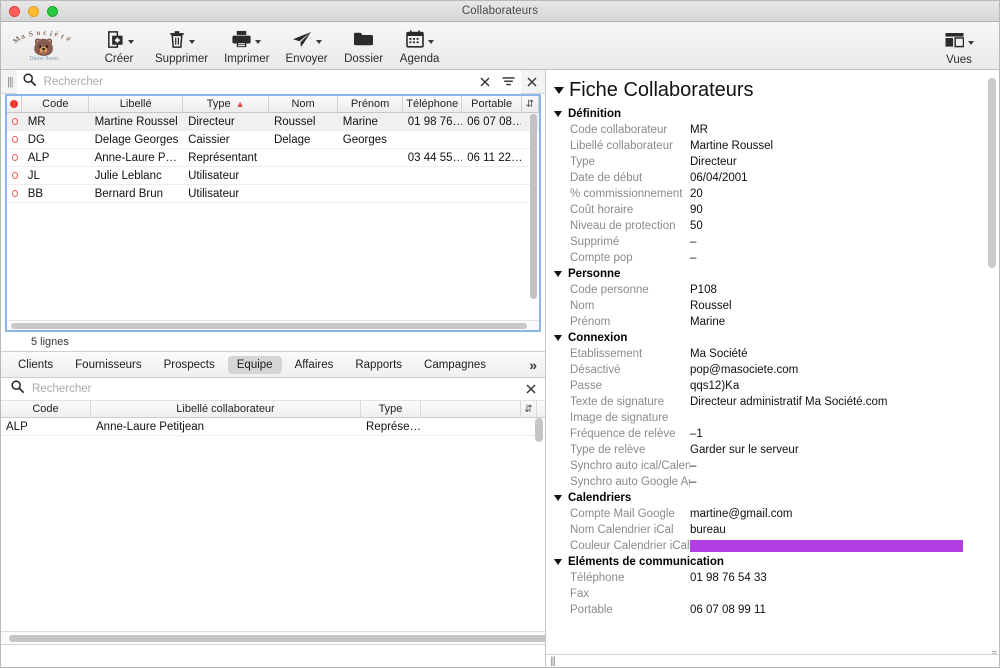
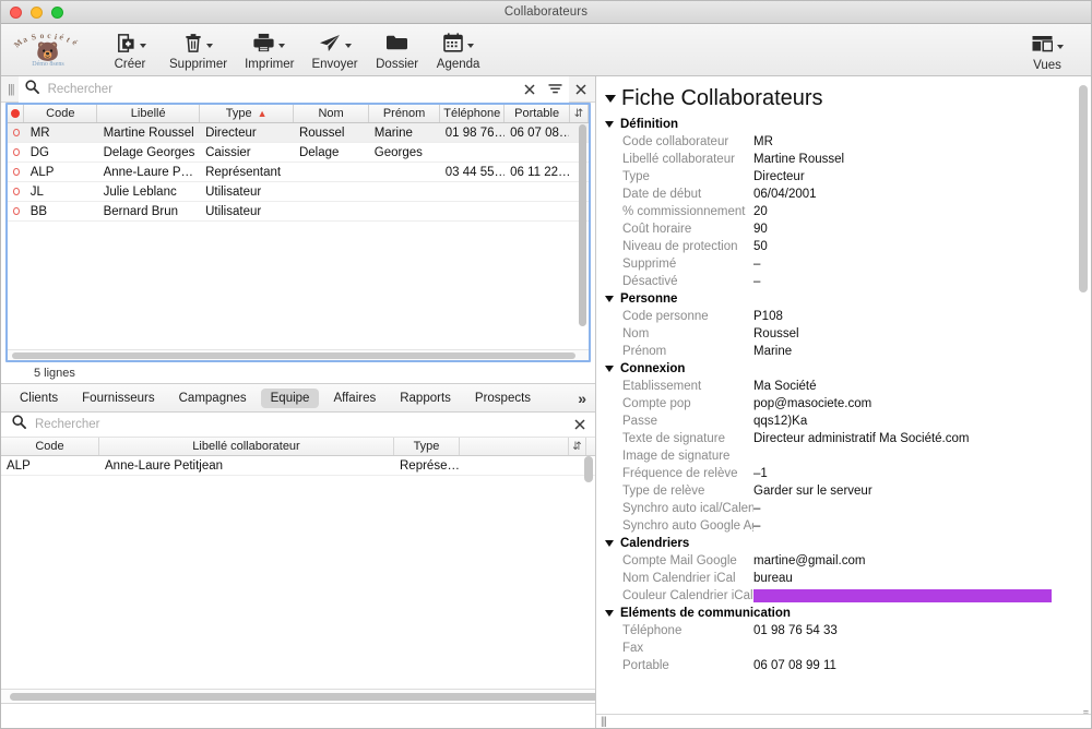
  Collaborateurs
  🐻
  Créer
  Supprimer
  Imprimer
  Envoyer
  Dossier
  Agenda
  Vues
  |||
  Rechercher
  Code
  Libellé
  Type
  ▲
  Nom
  Prénom
  Téléphone
  Portable
  ⇵
  MR
  Martine Roussel
  Directeur
  Roussel
  Marine
  01 98 76…
  06 07 08…
  DG
  Delage Georges
  Caissier
  Delage
  Georges
  ALP
  Anne-Laure P…
  Représentant
  03 44 55…
  06 11 22…
  JL
  Julie Leblanc
  Utilisateur
  BB
  Bernard Brun
  Utilisateur
  5 lignes
  Clients
  Fournisseurs
- Prospects
+ Campagnes
  Equipe
  Affaires
  Rapports
- Campagnes
+ Prospects
  »
  Rechercher
  Code
  Libellé collaborateur
  Type
  ⇵
  ALP
  Anne-Laure Petitjean
  Représe…
  Fiche Collaborateurs
  Définition
  Code collaborateur
  MR
  Libellé collaborateur
  Martine Roussel
  Type
  Directeur
  Date de début
  06/04/2001
  % commissionnement
  20
  Coût horaire
  90
  Niveau de protection
  50
  Supprimé
  –
- Compte pop
+ Désactivé
  –
  Personne
  Code personne
  P108
  Nom
  Roussel
  Prénom
  Marine
  Connexion
  Etablissement
  Ma Société
- Désactivé
+ Compte pop
  pop@masociete.com
  Passe
  qqs12)Ka
  Texte de signature
  Directeur administratif Ma Société.com
  Image de signature
  Fréquence de relève
  –1
  Type de relève
  Garder sur le serveur
  Synchro auto ical/Calen
  –
  Synchro auto Google A
  –
  Calendriers
  Compte Mail Google
  martine@gmail.com
  Nom Calendrier iCal
  bureau
  Couleur Calendrier iCal
  Eléments de communication
  Téléphone
  01 98 76 54 33
  Fax
  Portable
  06 07 08 99 11
  ≡
  |||
